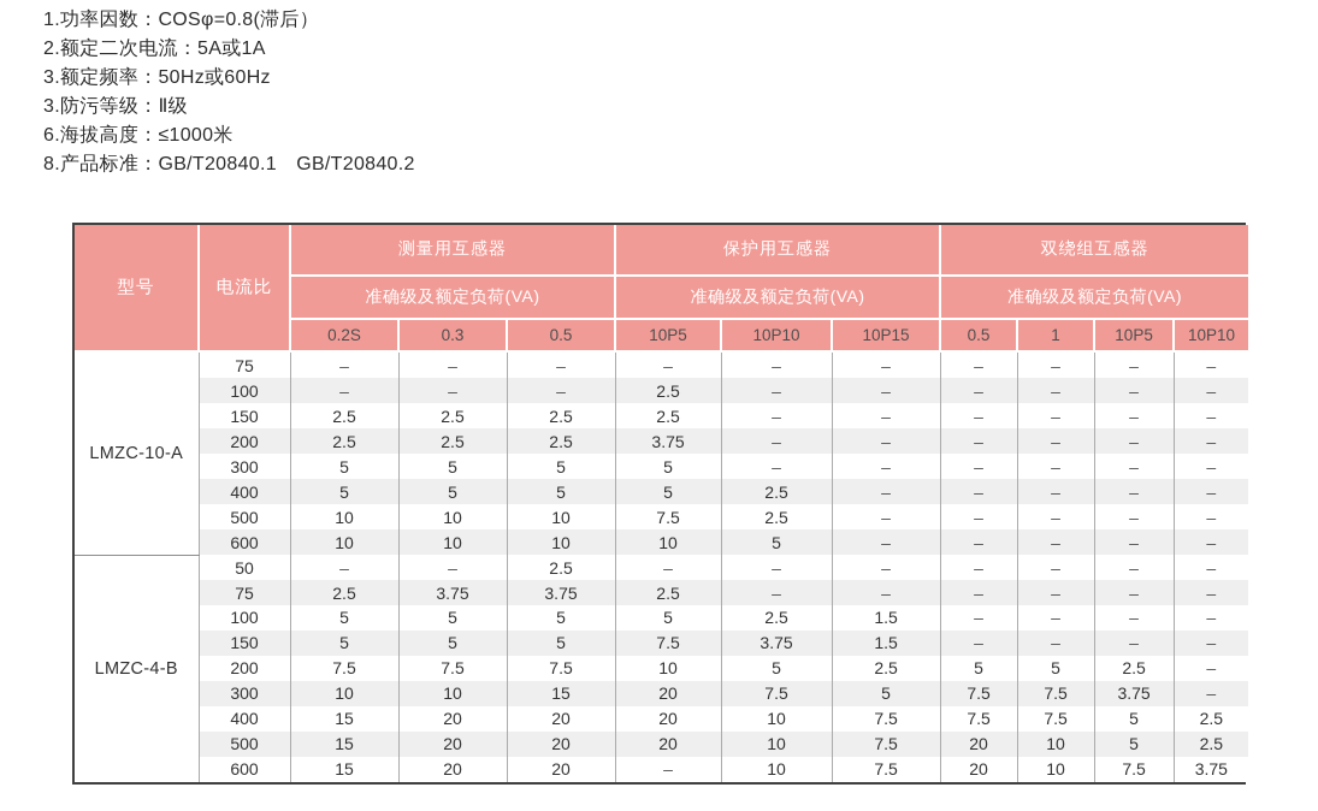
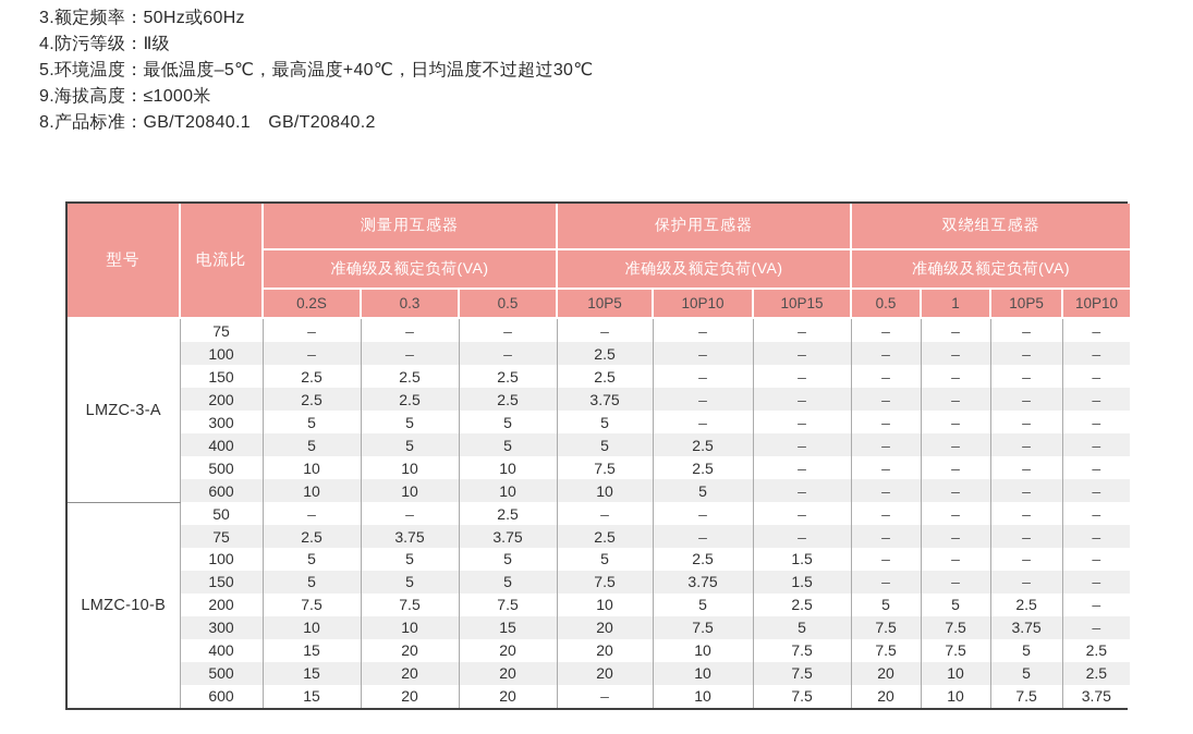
- 1.功率因数：COSφ=0.8(滞后）
- 2.额定二次电流：5A或1A
  3.额定频率：50Hz或60Hz
- 3.防污等级：Ⅱ级
+ 4.防污等级：Ⅱ级
+ 5.环境温度：最低温度–5℃，最高温度+40℃，日均温度不过超过30℃
- 6.海拔高度：≤1000米
+ 9.海拔高度：≤1000米
  8.产品标准：GB/T20840.1 GB/T20840.2
  型号	电流比	测量用互感器	保护用互感器	双绕组互感器
  准确级及额定负荷(VA)	准确级及额定负荷(VA)	准确级及额定负荷(VA)
  0.2S	0.3	0.5	10P5	10P10	10P15	0.5	1	10P5	10P10
- LMZC-10-A	75	–	–	–	–	–	–	–	–	–	–
+ LMZC-3-A	75	–	–	–	–	–	–	–	–	–	–
  100	–	–	–	2.5	–	–	–	–	–	–
  150	2.5	2.5	2.5	2.5	–	–	–	–	–	–
  200	2.5	2.5	2.5	3.75	–	–	–	–	–	–
  300	5	5	5	5	–	–	–	–	–	–
  400	5	5	5	5	2.5	–	–	–	–	–
  500	10	10	10	7.5	2.5	–	–	–	–	–
  600	10	10	10	10	5	–	–	–	–	–
- LMZC-4-B	50	–	–	2.5	–	–	–	–	–	–	–
+ LMZC-10-B	50	–	–	2.5	–	–	–	–	–	–	–
  75	2.5	3.75	3.75	2.5	–	–	–	–	–	–
  100	5	5	5	5	2.5	1.5	–	–	–	–
  150	5	5	5	7.5	3.75	1.5	–	–	–	–
  200	7.5	7.5	7.5	10	5	2.5	5	5	2.5	–
  300	10	10	15	20	7.5	5	7.5	7.5	3.75	–
  400	15	20	20	20	10	7.5	7.5	7.5	5	2.5
  500	15	20	20	20	10	7.5	20	10	5	2.5
  600	15	20	20	–	10	7.5	20	10	7.5	3.75
